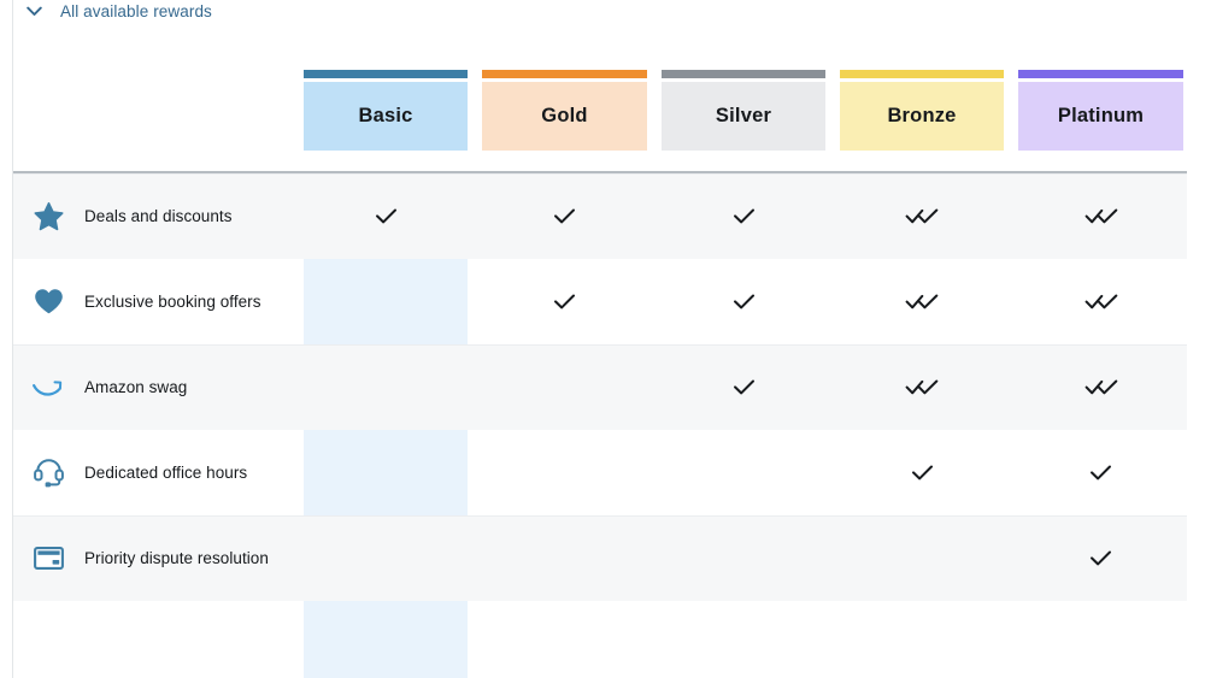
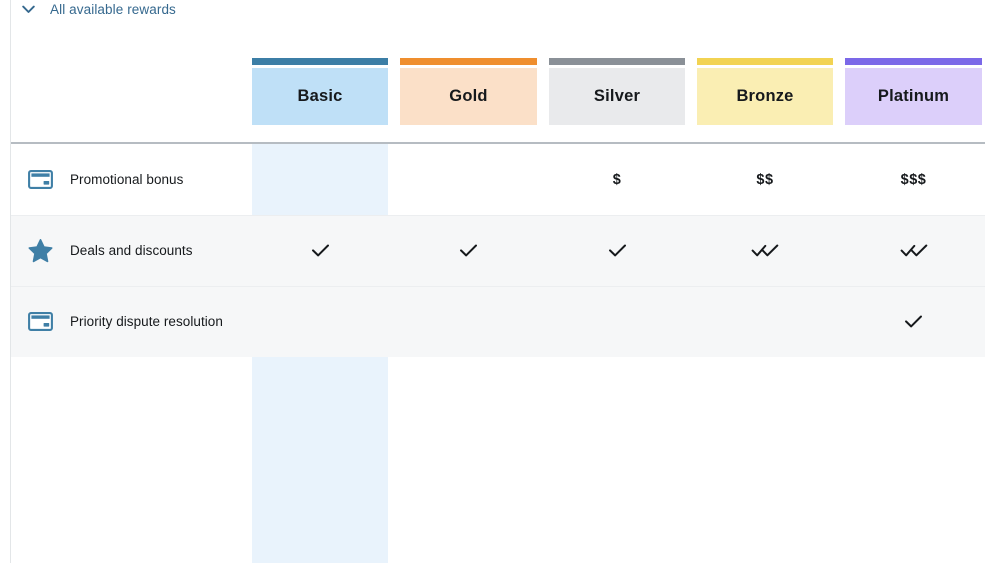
  All available rewards
  Basic
  Gold
  Silver
  Bronze
  Platinum
+ Promotional bonus
+ $
+ $$
+ $$$
  Deals and discounts
- Exclusive booking offers
- Amazon swag
- Dedicated office hours
  Priority dispute resolution
